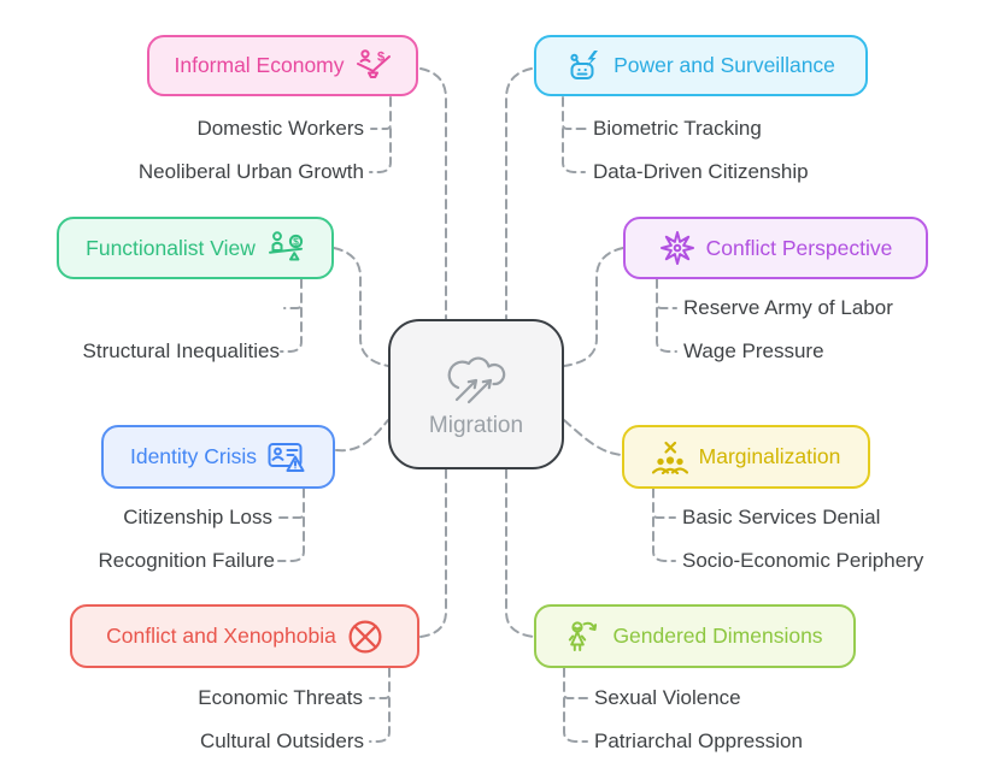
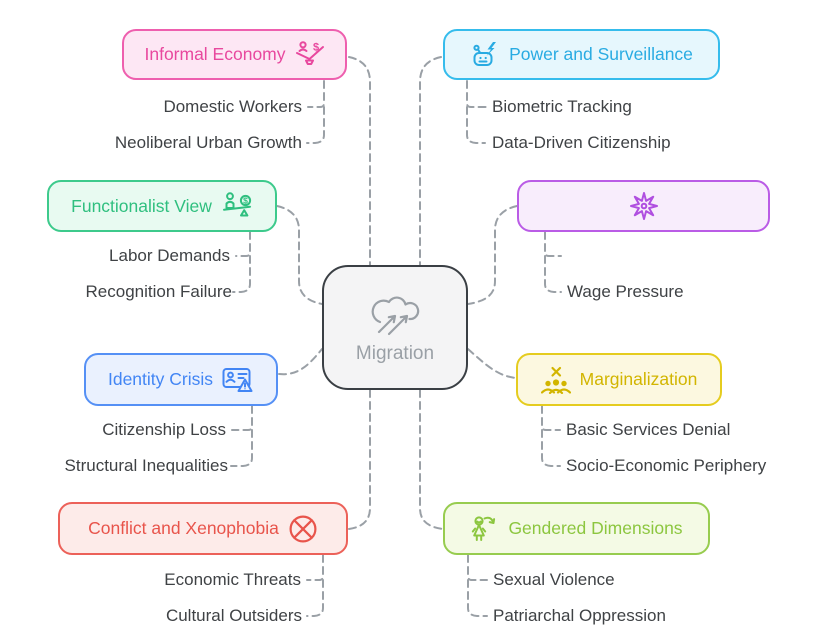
  Migration
  Informal Economy
  $
  Domestic Workers
  Neoliberal Urban Growth
  Power and Surveillance
  Biometric Tracking
  Data-Driven Citizenship
  Functionalist View
  $
+ Labor Demands
- Structural Inequalities
+ Recognition Failure
- Conflict Perspective
- Reserve Army of Labor
  Wage Pressure
  Identity Crisis
  Citizenship Loss
- Recognition Failure
+ Structural Inequalities
  Marginalization
  Basic Services Denial
  Socio-Economic Periphery
  Conflict and Xenophobia
  Economic Threats
  Cultural Outsiders
  Gendered Dimensions
  Sexual Violence
  Patriarchal Oppression
